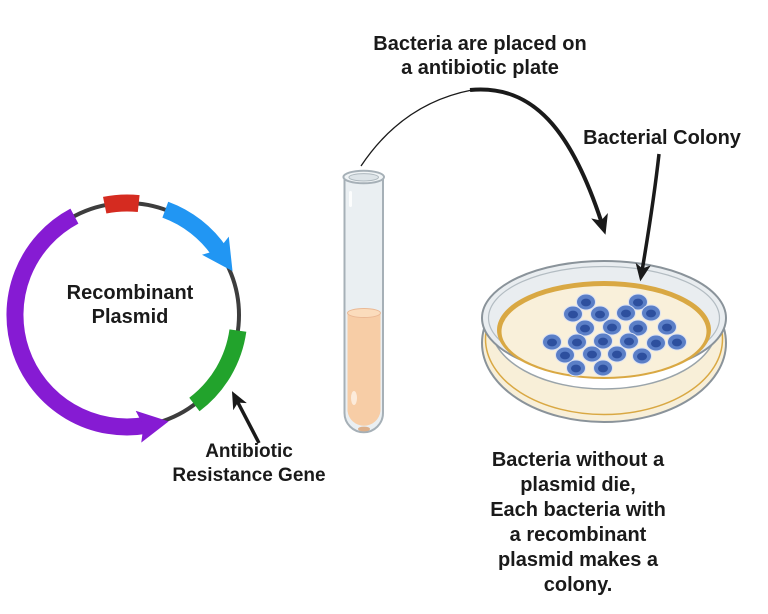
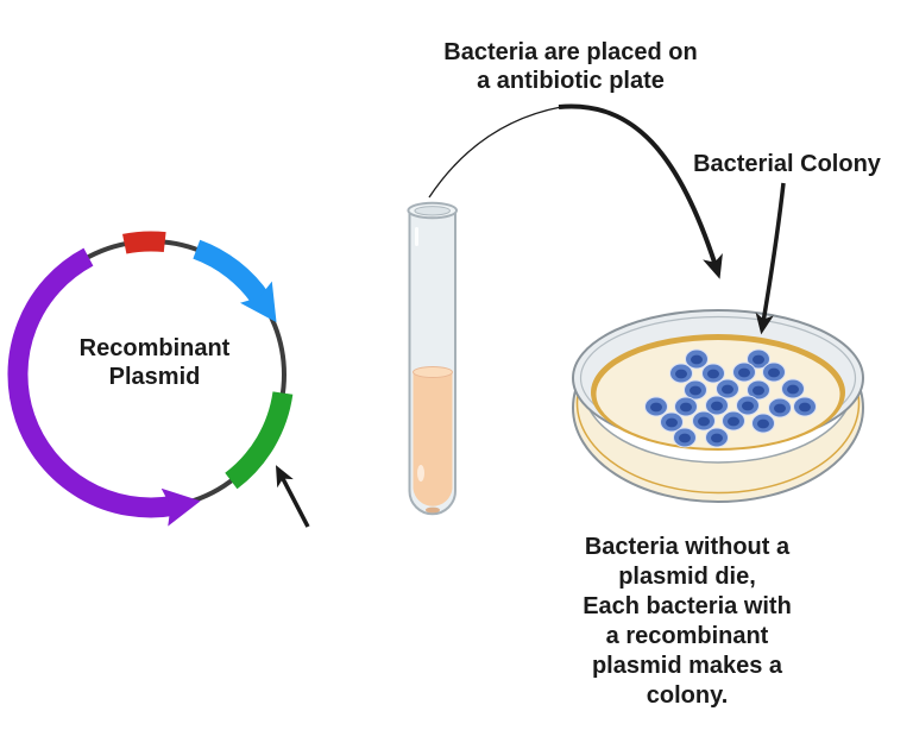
  Bacteria are placed on
  a antibiotic plate
  Bacterial Colony
  Recombinant
  Plasmid
- Antibiotic
- Resistance Gene
  Bacteria without a plasmid die,
  Each bacteria with a recombinant
  plasmid makes a colony.
